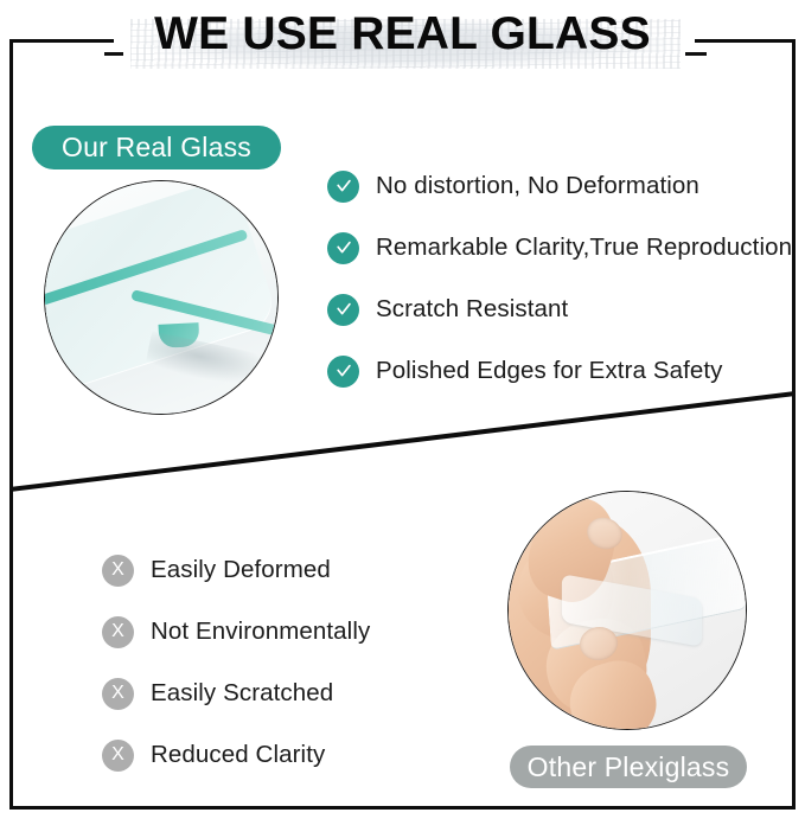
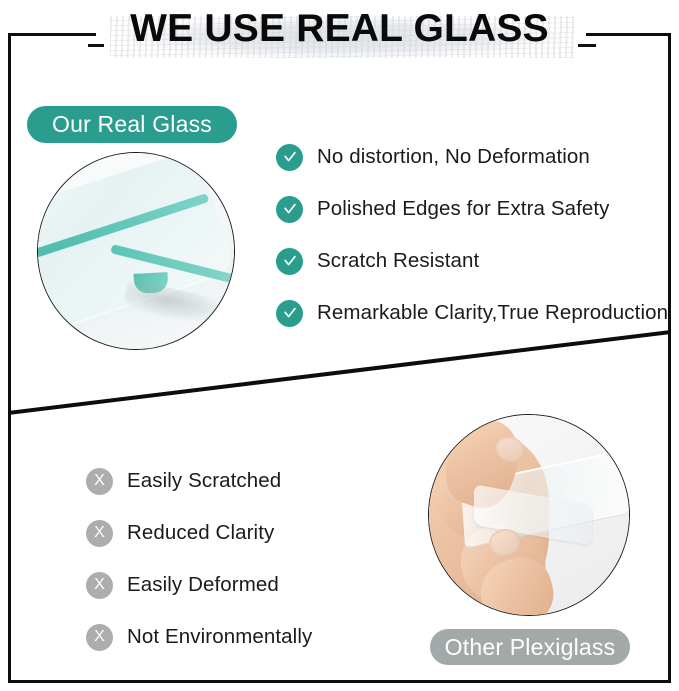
  WE USE REAL GLASS
  Our Real Glass
  No distortion, No Deformation
- Remarkable Clarity,True Reproduction
+ Polished Edges for Extra Safety
  Scratch Resistant
- Polished Edges for Extra Safety
+ Remarkable Clarity,True Reproduction
  X
- Easily Deformed
+ Easily Scratched
  X
- Not Environmentally
+ Reduced Clarity
  X
- Easily Scratched
+ Easily Deformed
  X
- Reduced Clarity
+ Not Environmentally
  Other Plexiglass
